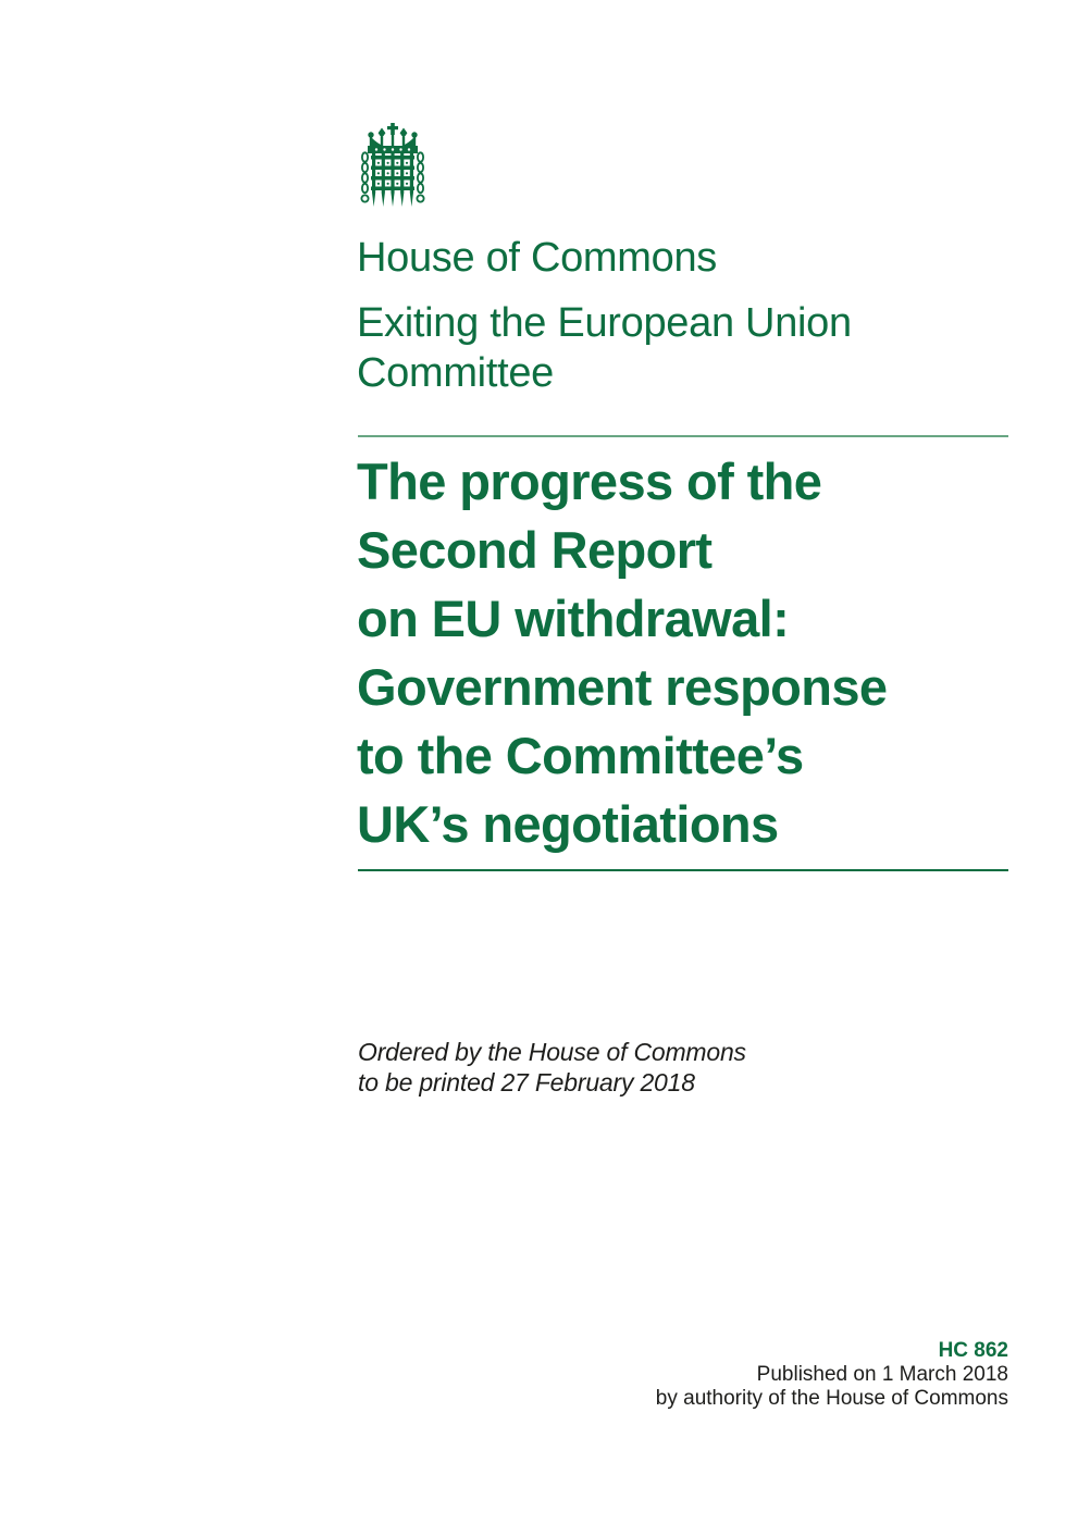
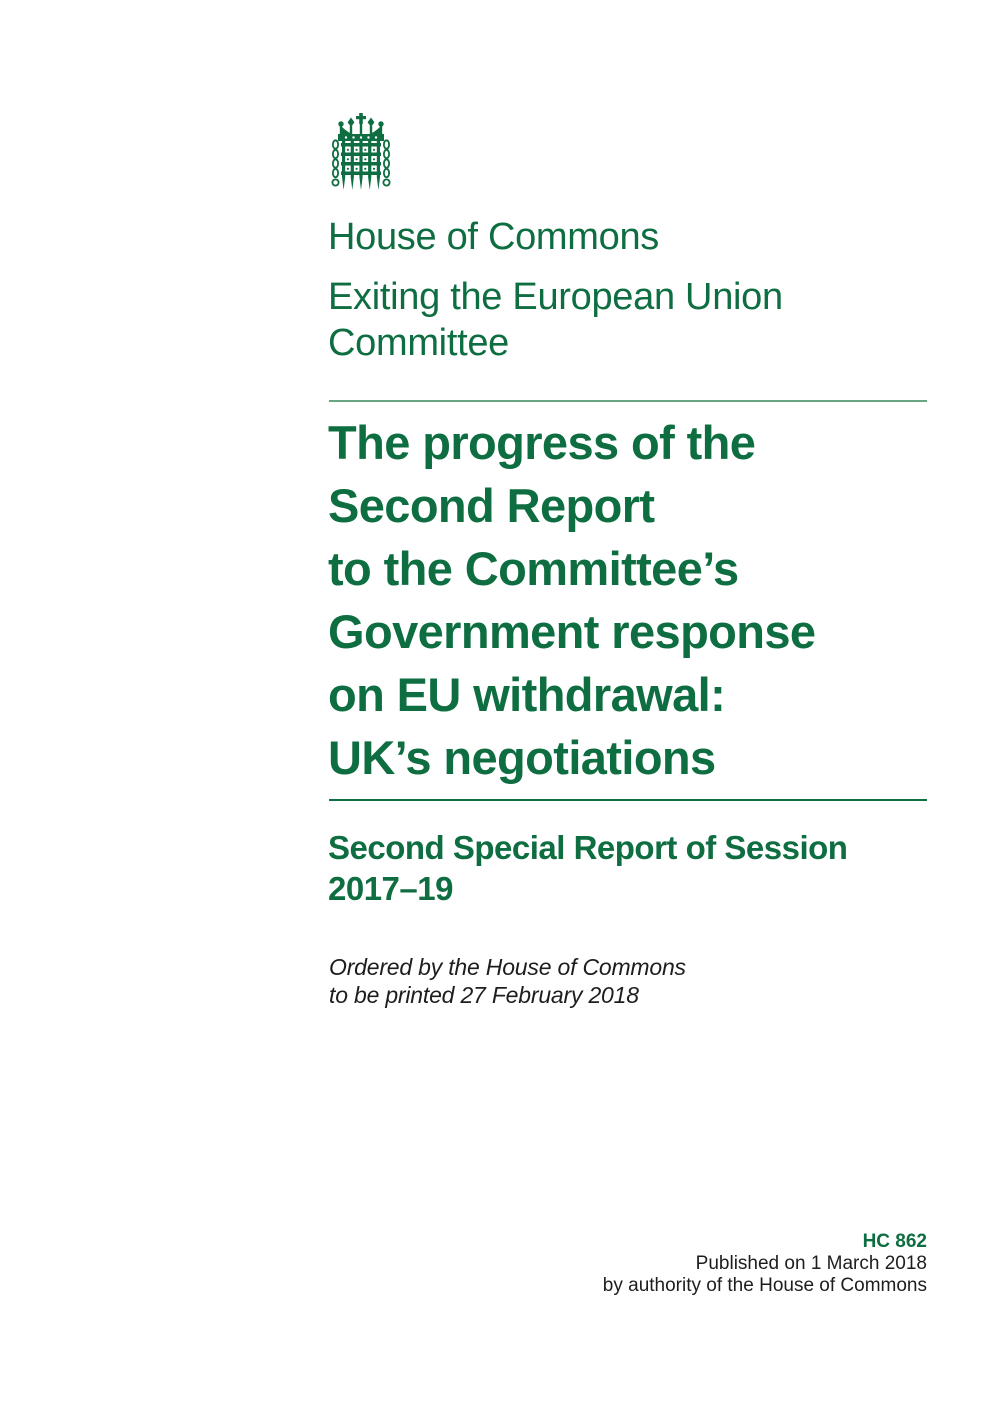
  House of Commons
  Exiting the European Union
  Committee
  The progress of the
  Second Report
- on EU withdrawal:
+ to the Committee’s
  Government response
- to the Committee’s
+ on EU withdrawal:
  UK’s negotiations
+ Second Special Report of Session
+ 2017–19
  Ordered by the House of Commons
  to be printed 27 February 2018
  HC 862
  Published on 1 March 2018
  by authority of the House of Commons
